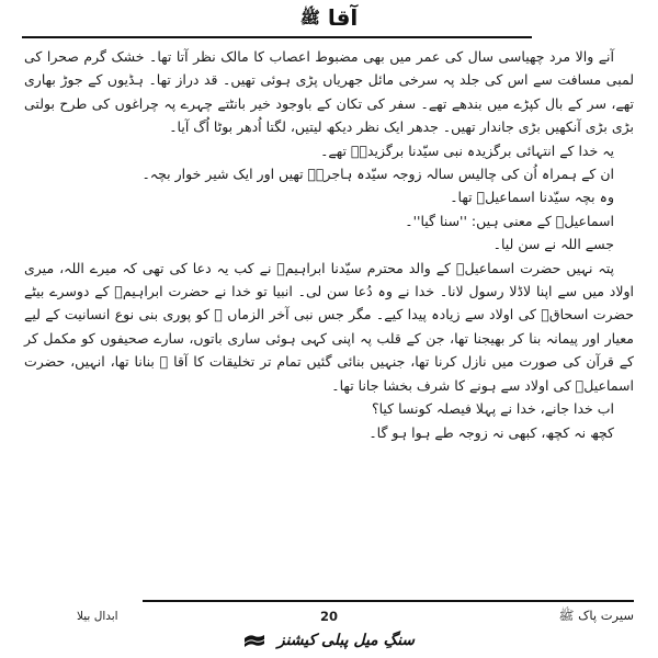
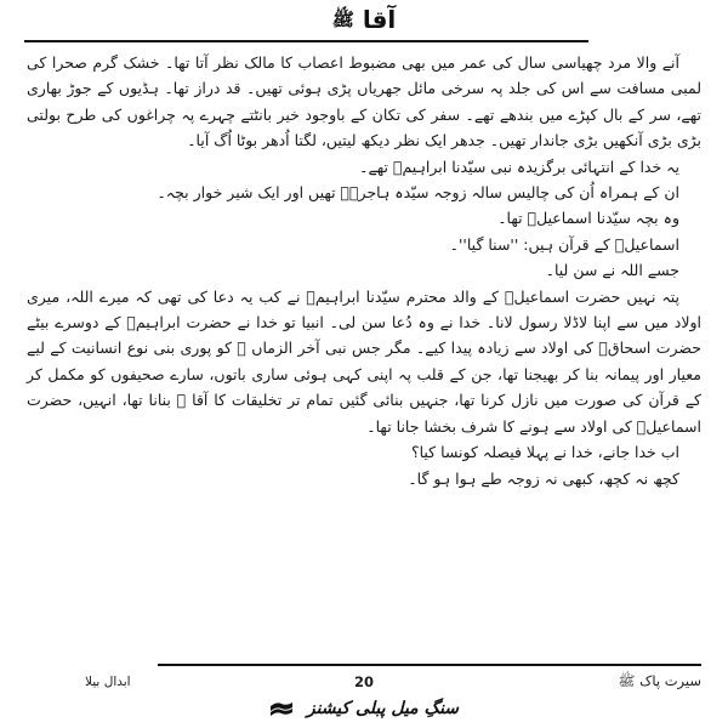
  آقا ﷺ
  آنے والا مرد چھیاسی سال کی عمر میں بھی مضبوط اعصاب کا مالک نظر آتا تھا۔ خشک گرم صحرا کی لمبی مسافت سے اس کی جلد پہ سرخی مائل جھریاں پڑی ہوئی تھیں۔ قد دراز تھا۔ ہڈیوں کے جوڑ بھاری تھے، سر کے بال کپڑے میں بندھے تھے۔ سفر کی تکان کے باوجود خیر بانٹتے چہرے پہ چراغوں کی طرح بولتی بڑی بڑی آنکھیں بڑی جاندار تھیں۔ جدھر ایک نظر دیکھ لیتیں، لگتا اُدھر بوٹا اُگ آیا۔
- یہ خدا کے انتہائی برگزیدہ نبی سیّدنا برگزیدہؑ تھے۔
+ یہ خدا کے انتہائی برگزیدہ نبی سیّدنا ابراہیمؑ تھے۔
  ان کے ہمراہ اُن کی چالیس سالہ زوجہ سیّدہ ہاجرہؑ تھیں اور ایک شیر خوار بچہ۔
  وہ بچہ سیّدنا اسماعیلؑ تھا۔
- اسماعیلؑ کے معنی ہیں: ''سنا گیا''۔
+ اسماعیلؑ کے قرآن ہیں: ''سنا گیا''۔
  جسے اللہ نے سن لیا۔
  پتہ نہیں حضرت اسماعیلؑ کے والد محترم سیّدنا ابراہیمؑ نے کب یہ دعا کی تھی کہ میرے اللہ، میری اولاد میں سے اپنا لاڈلا رسول لانا۔ خدا نے وہ دُعا سن لی۔ انبیا تو خدا نے حضرت ابراہیمؑ کے دوسرے بیٹے حضرت اسحاقؑ کی اولاد سے زیادہ پیدا کیے۔ مگر جس نبی آخر الزماں ﷺ کو پوری بنی نوع انسانیت کے لیے معیار اور پیمانہ بنا کر بھیجنا تھا، جن کے قلب پہ اپنی کہی ہوئی ساری باتوں، سارے صحیفوں کو مکمل کر کے قرآن کی صورت میں نازل کرنا تھا، جنہیں بنائی گئیں تمام تر تخلیقات کا آقا ﷺ بنانا تھا، انہیں، حضرت اسماعیلؑ کی اولاد سے ہونے کا شرف بخشا جانا تھا۔
  اب خدا جانے، خدا نے پہلا فیصلہ کونسا کیا؟
  کچھ نہ کچھ، کبھی نہ زوجہ طے ہوا ہو گا۔
  سیرت پاک ﷺ
  20
  ابدال بیلا
  سنگِ میل پبلی کیشنز
